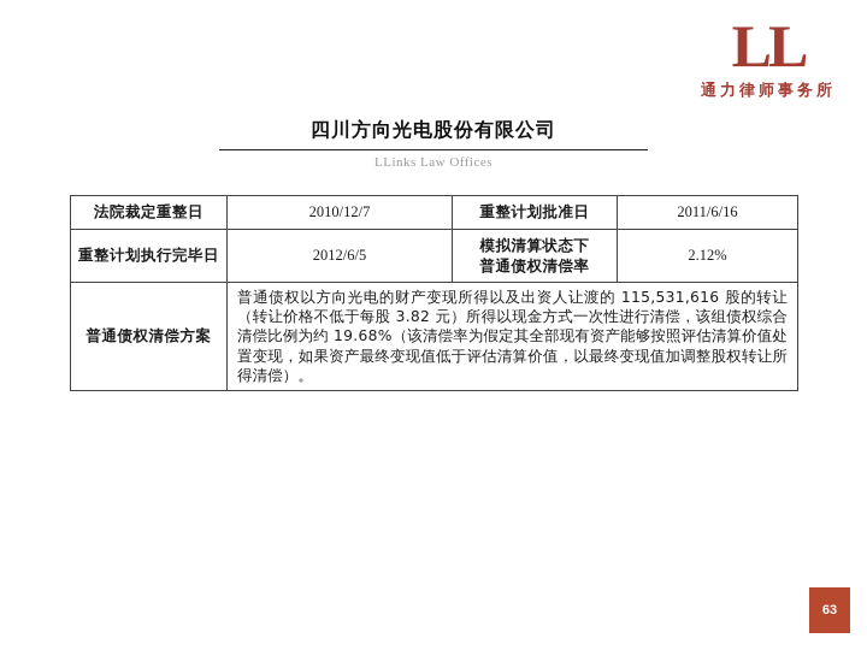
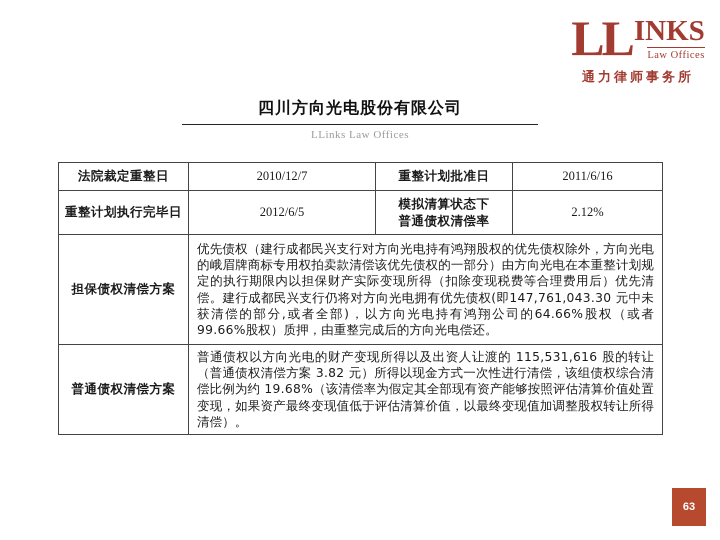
  LL
+ INKS
+ Law Offices
  通力律师事务所
  四川方向光电股份有限公司
  LLinks Law Offices
  法院裁定重整日	2010/12/7	重整计划批准日	2011/6/16
  重整计划执行完毕日	2012/6/5	模拟清算状态下 普通债权清偿率	2.12%
+ 担保债权清偿方案	优先债权（建行成都民兴支行对方向光电持有鸿翔股权的优先债权除外，方向光电的峨眉牌商标专用权拍卖款清偿该优先债权的一部分）由方向光电在本重整计划规定的执行期限内以担保财产实际变现所得（扣除变现税费等合理费用后）优先清偿。建行成都民兴支行仍将对方向光电拥有优先债权(即147,761,043.30 元中未获清偿的部分,或者全部)，以方向光电持有鸿翔公司的64.66%股权（或者99.66%股权）质押，由重整完成后的方向光电偿还。
- 普通债权清偿方案	普通债权以方向光电的财产变现所得以及出资人让渡的 115,531,616 股的转让（转让价格不低于每股 3.82 元）所得以现金方式一次性进行清偿，该组债权综合清偿比例为约 19.68%（该清偿率为假定其全部现有资产能够按照评估清算价值处置变现，如果资产最终变现值低于评估清算价值，以最终变现值加调整股权转让所得清偿）。
+ 普通债权清偿方案	普通债权以方向光电的财产变现所得以及出资人让渡的 115,531,616 股的转让（普通债权清偿方案 3.82 元）所得以现金方式一次性进行清偿，该组债权综合清偿比例为约 19.68%（该清偿率为假定其全部现有资产能够按照评估清算价值处置变现，如果资产最终变现值低于评估清算价值，以最终变现值加调整股权转让所得清偿）。
  63
